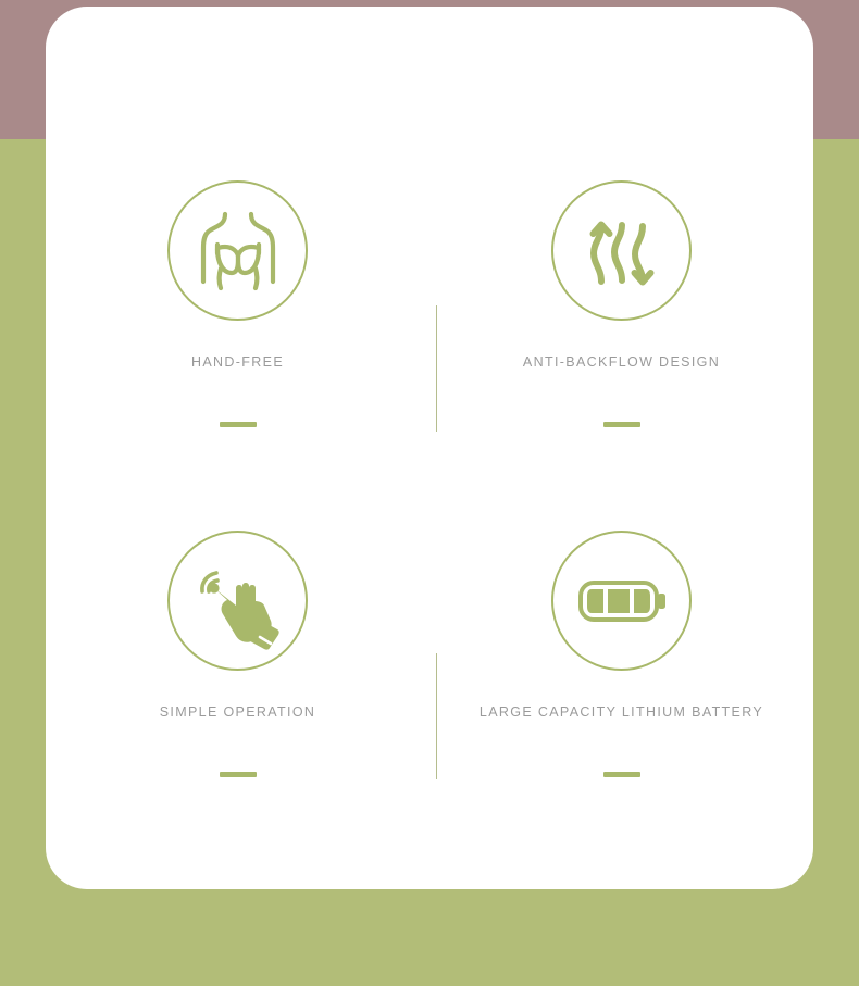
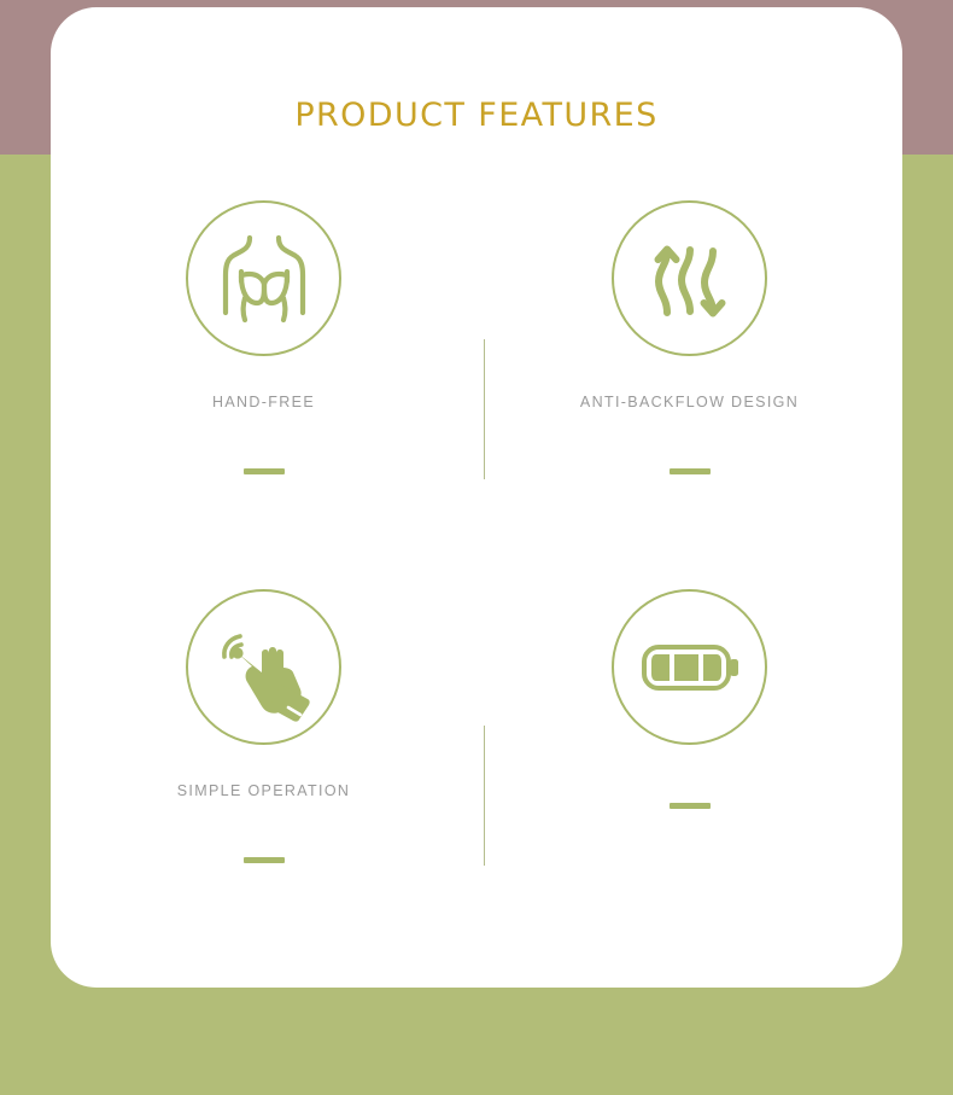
+ PRODUCT FEATURES
  HAND-FREE
  ANTI-BACKFLOW DESIGN
  SIMPLE OPERATION
- LARGE CAPACITY LITHIUM BATTERY
